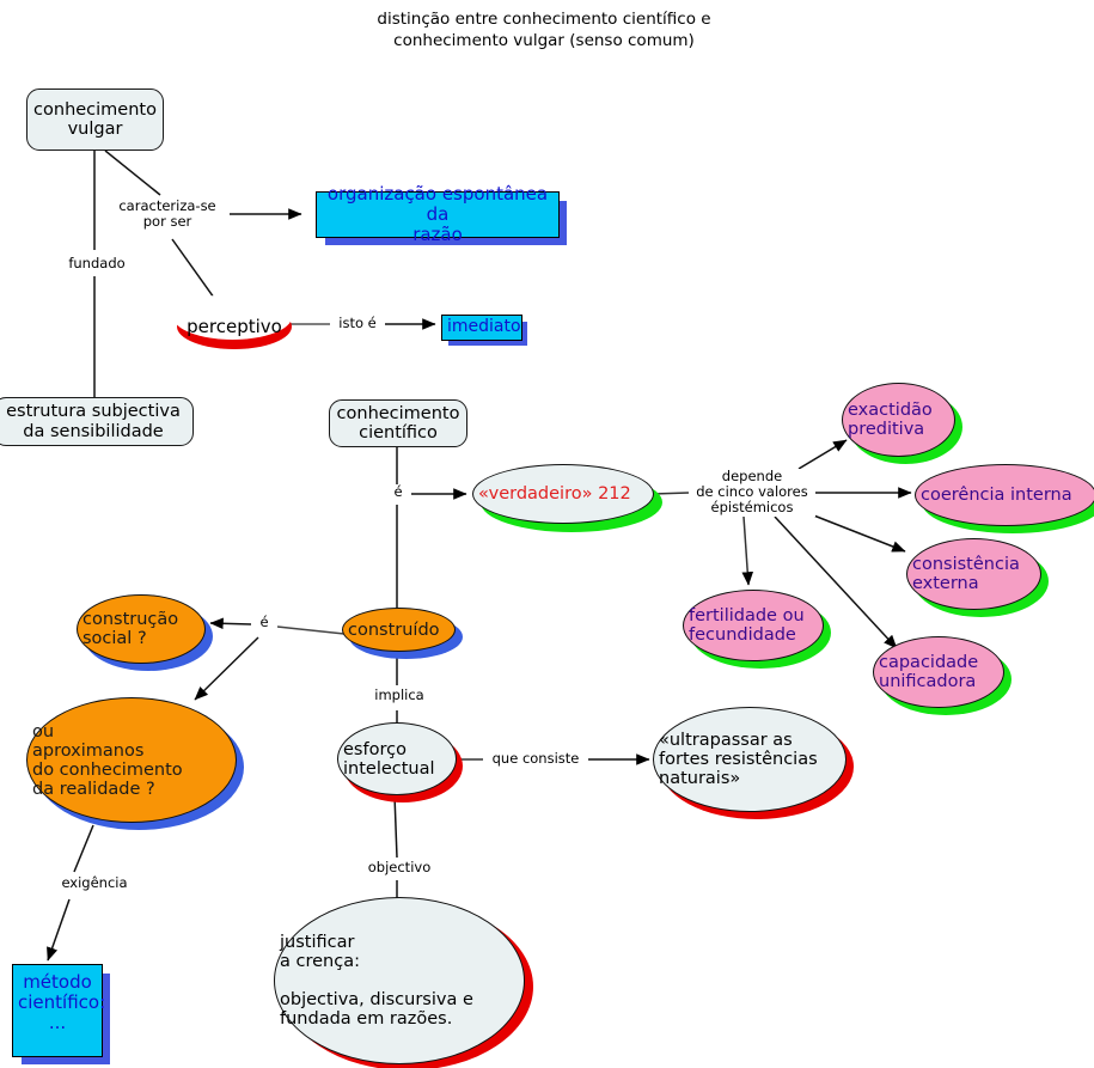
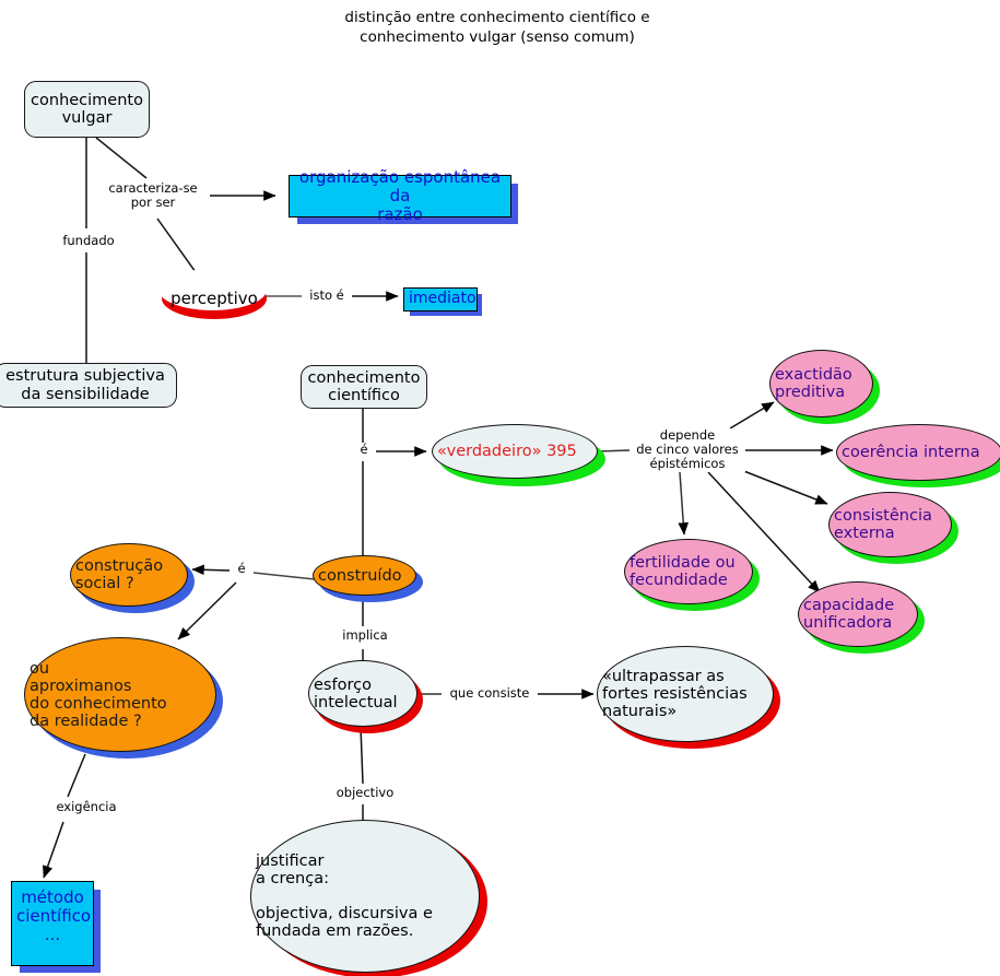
  distinção entre conhecimento científico e
  conhecimento vulgar (senso comum)
  conhecimento
  vulgar
  organização espontânea da
  razão
  perceptivo
  imediato
  estrutura subjectiva
  da sensibilidade
  conhecimento
  científico
- «verdadeiro» 212
+ «verdadeiro» 395
  exactidão
  preditiva
  coerência interna
  consistência
  externa
  capacidade
  unificadora
  fertilidade ou
  fecundidade
  construído
  construção
  social ?
  ou
  aproximanos
  do conhecimento
  da realidade ?
  método
  científico:
  ...
  esforço
  intelectual
  «ultrapassar as
  fortes resistências
  naturais»
  justificar
  a crença:
  objectiva, discursiva e
  fundada em razões.
  caracteriza-se
  por ser
  fundado
  isto é
  é
  depende
  de cinco valores
  épistémicos
  é
  implica
  que consiste
  objectivo
  exigência
